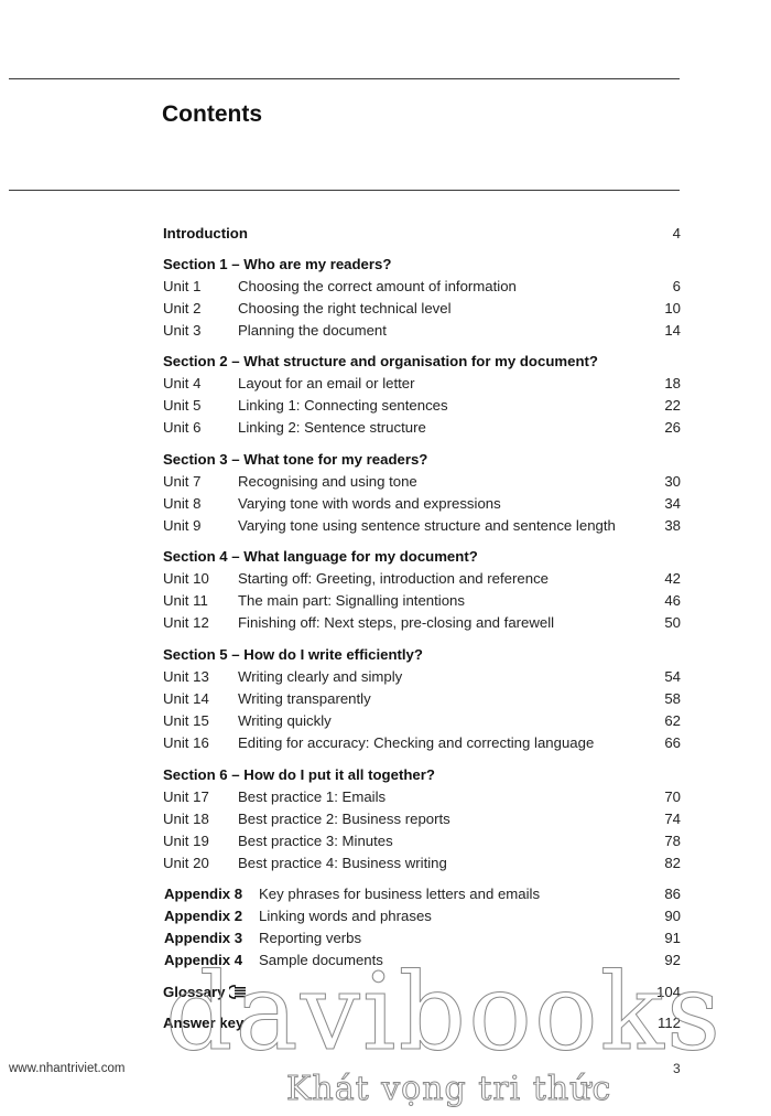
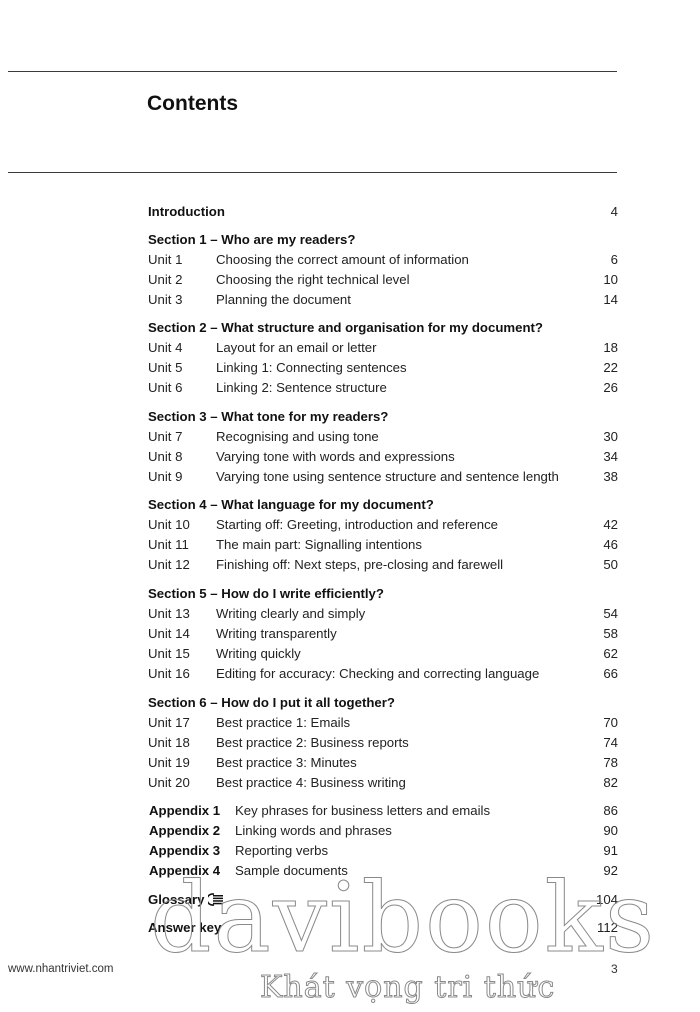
  Contents
  Introduction
  4
  Section 1 – Who are my readers?
  Unit 1
  Choosing the correct amount of information
  6
  Unit 2
  Choosing the right technical level
  10
  Unit 3
  Planning the document
  14
  Section 2 – What structure and organisation for my document?
  Unit 4
  Layout for an email or letter
  18
  Unit 5
  Linking 1: Connecting sentences
  22
  Unit 6
  Linking 2: Sentence structure
  26
  Section 3 – What tone for my readers?
  Unit 7
  Recognising and using tone
  30
  Unit 8
  Varying tone with words and expressions
  34
  Unit 9
  Varying tone using sentence structure and sentence length
  38
  Section 4 – What language for my document?
  Unit 10
  Starting off: Greeting, introduction and reference
  42
  Unit 11
  The main part: Signalling intentions
  46
  Unit 12
  Finishing off: Next steps, pre-closing and farewell
  50
  Section 5 – How do I write efficiently?
  Unit 13
  Writing clearly and simply
  54
  Unit 14
  Writing transparently
  58
  Unit 15
  Writing quickly
  62
  Unit 16
  Editing for accuracy: Checking and correcting language
  66
  Section 6 – How do I put it all together?
  Unit 17
  Best practice 1: Emails
  70
  Unit 18
  Best practice 2: Business reports
  74
  Unit 19
  Best practice 3: Minutes
  78
  Unit 20
  Best practice 4: Business writing
  82
- Appendix 8
+ Appendix 1
  Key phrases for business letters and emails
  86
  Appendix 2
  Linking words and phrases
  90
  Appendix 3
  Reporting verbs
  91
  Appendix 4
  Sample documents
  92
  Glossary
  104
  Answer key
  112
  davibooks
  Khát vọng tri thức
  www.nhantriviet.com
  3
